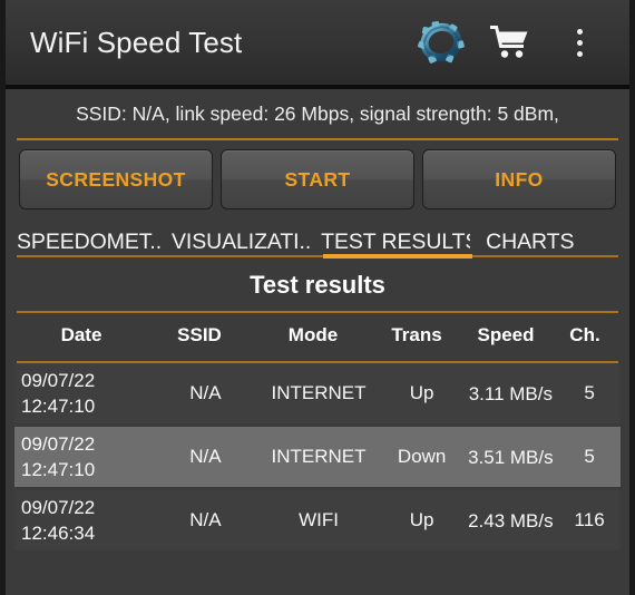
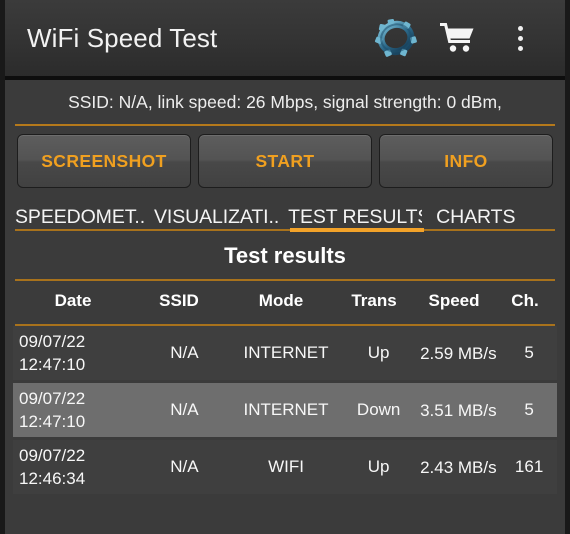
  WiFi Speed Test
- SSID: N/A, link speed: 26 Mbps, signal strength: 5 dBm,
+ SSID: N/A, link speed: 26 Mbps, signal strength: 0 dBm,
  SCREENSHOT
  START
  INFO
  SPEEDOMET..
  VISUALIZATI..
  TEST RESULT
  CHARTS
  Test results
  Date
  SSID
  Mode
  Trans
  Speed
  Ch.
  09/07/22
  12:47:10
  N/A
  INTERNET
  Up
- 3.11 MB/s
+ 2.59 MB/s
  5
  09/07/22
  12:47:10
  N/A
  INTERNET
  Down
  3.51 MB/s
  5
  09/07/22
  12:46:34
  N/A
  WIFI
  Up
  2.43 MB/s
- 116
+ 161
